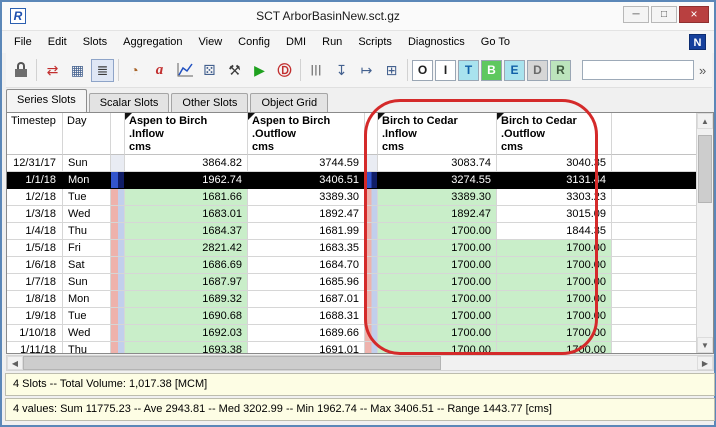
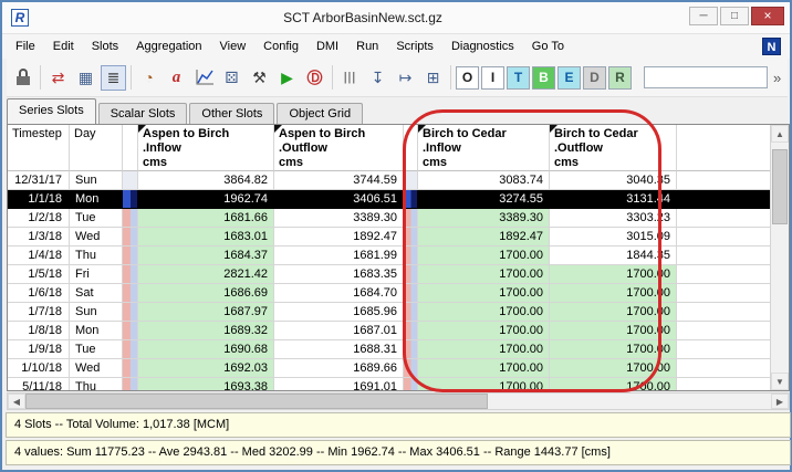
  R
  SCT ArborBasinNew.sct.gz
  ─
  □
  ×
  File
  Edit
  Slots
  Aggregation
  View
  Config
  DMI
  Run
  Scripts
  Diagnostics
  Go To
  N
  ⇄
  ▦
  ≣
  ◔
  a
  ⚄
  ⚒
  ▶
  Ⓓ
  |||
  ↧
  ↦
  ⊞
  O
  I
  T
  B
  E
  D
  R
  »
  Series Slots
  Scalar Slots
  Other Slots
  Object Grid
  Timestep
  Day
  Aspen to Birch
  .Inflow
  cms
  Aspen to Birch
  .Outflow
  cms
  Birch to Cedar
  .Inflow
  cms
  Birch to Cedar
  .Outflow
  cms
  12/31/17
  Sun
  3864.82
  3744.59
  3083.74
  3040.35
  1/1/18
  Mon
  1962.74
  3406.51
  3274.55
  3131.44
  1/2/18
  Tue
  1681.66
  3389.30
  3389.30
  3303.23
  1/3/18
  Wed
  1683.01
  1892.47
  1892.47
  3015.09
  1/4/18
  Thu
  1684.37
  1681.99
  1700.00
  1844.35
  1/5/18
  Fri
  2821.42
  1683.35
  1700.00
  1700.00
  1/6/18
  Sat
  1686.69
  1684.70
  1700.00
  1700.00
  1/7/18
  Sun
  1687.97
  1685.96
  1700.00
  1700.00
  1/8/18
  Mon
  1689.32
  1687.01
  1700.00
  1700.00
  1/9/18
  Tue
  1690.68
  1688.31
  1700.00
  1700.00
  1/10/18
  Wed
  1692.03
  1689.66
  1700.00
  1700.00
- 1/11/18
+ 5/11/18
  Thu
  1693.38
  1691.01
  1700.00
  1700.00
  ▲
  ▼
  ◀
  ▶
  4 Slots -- Total Volume: 1,017.38 [MCM]
  4 values: Sum 11775.23 -- Ave 2943.81 -- Med 3202.99 -- Min 1962.74 -- Max 3406.51 -- Range 1443.77 [cms]
